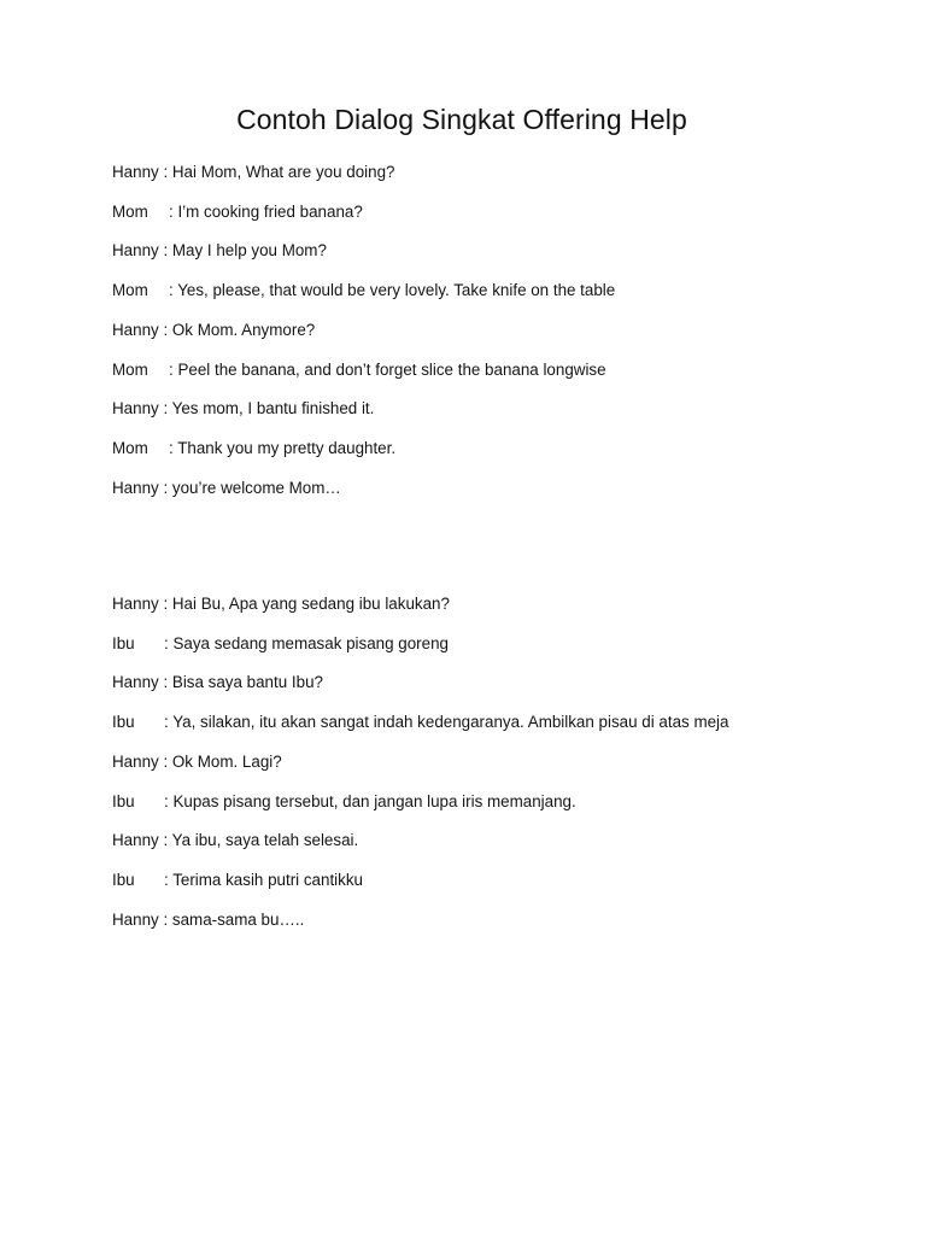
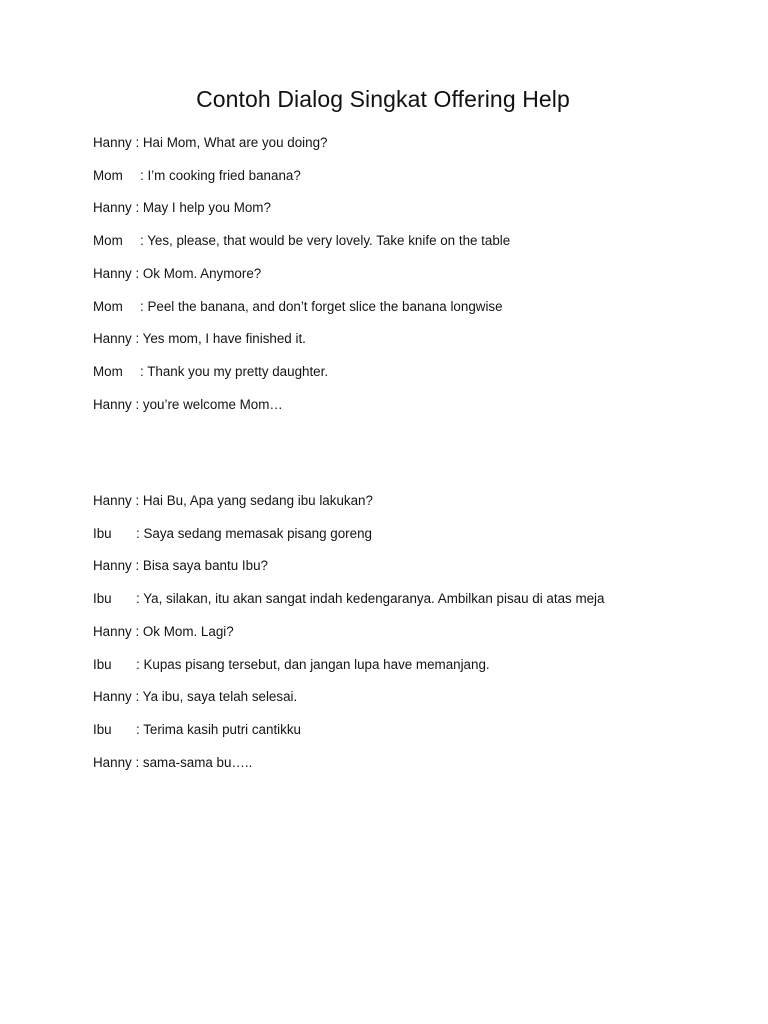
  Contoh Dialog Singkat Offering Help
  Hanny : Hai Mom, What are you doing?
  Mom : I’m cooking fried banana?
  Hanny : May I help you Mom?
  Mom : Yes, please, that would be very lovely. Take knife on the table
  Hanny : Ok Mom. Anymore?
  Mom : Peel the banana, and don’t forget slice the banana longwise
- Hanny : Yes mom, I bantu finished it.
+ Hanny : Yes mom, I have finished it.
  Mom : Thank you my pretty daughter.
  Hanny : you’re welcome Mom…
  Hanny : Hai Bu, Apa yang sedang ibu lakukan?
  Ibu : Saya sedang memasak pisang goreng
  Hanny : Bisa saya bantu Ibu?
  Ibu : Ya, silakan, itu akan sangat indah kedengaranya. Ambilkan pisau di atas meja
  Hanny : Ok Mom. Lagi?
- Ibu : Kupas pisang tersebut, dan jangan lupa iris memanjang.
+ Ibu : Kupas pisang tersebut, dan jangan lupa have memanjang.
  Hanny : Ya ibu, saya telah selesai.
  Ibu : Terima kasih putri cantikku
  Hanny : sama-sama bu…..
